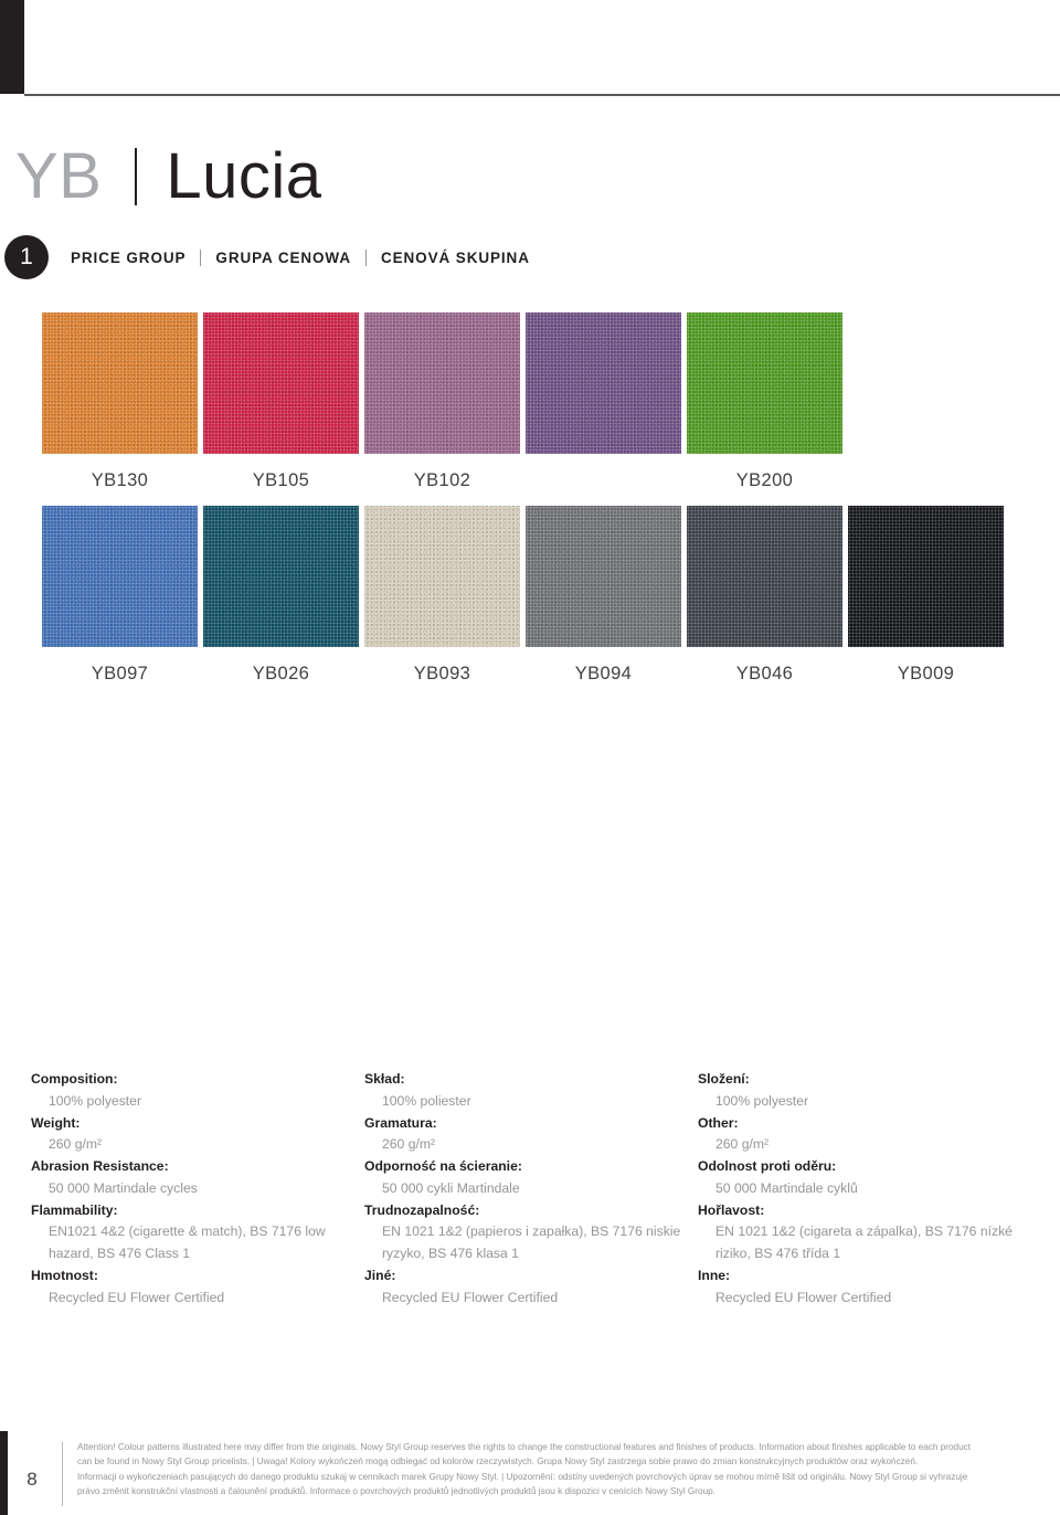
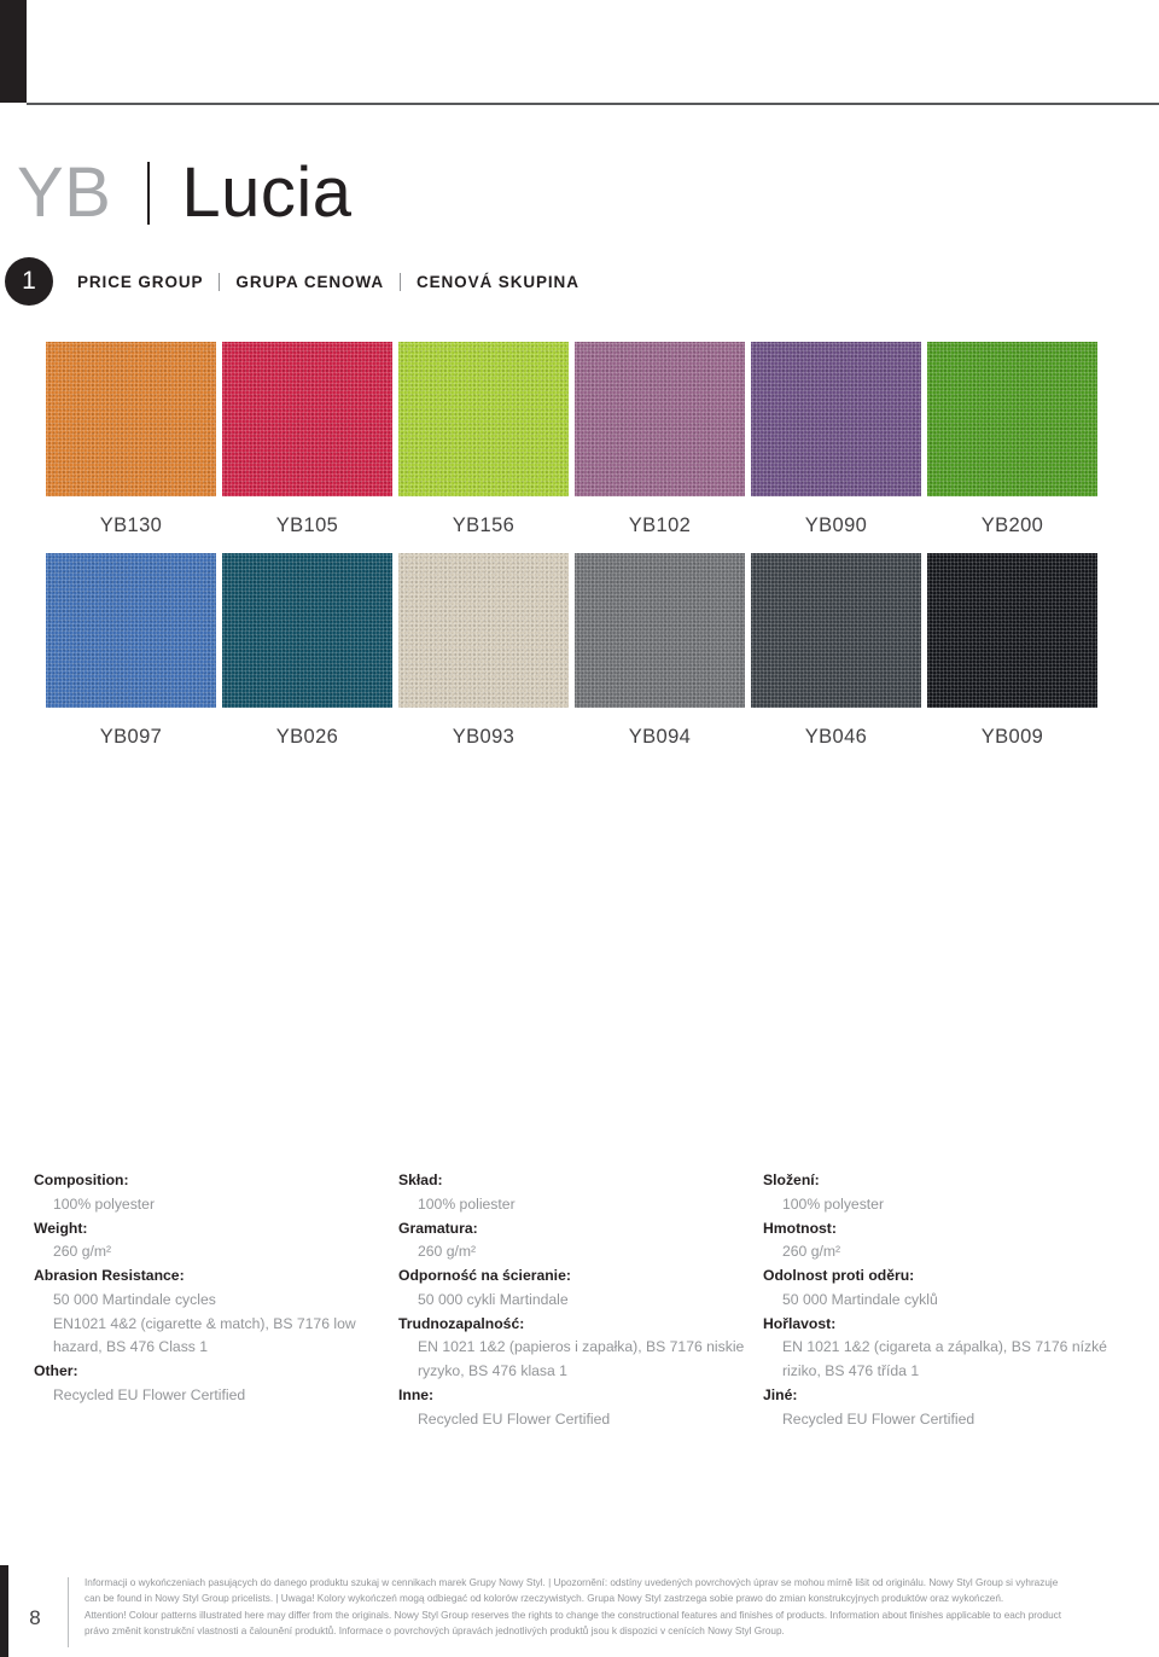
  YB
  Lucia
  1
  PRICE GROUP
  GRUPA CENOWA
  CENOVÁ SKUPINA
  YB130
  YB105
+ YB156
  YB102
+ YB090
  YB200
  YB097
  YB026
  YB093
  YB094
  YB046
  YB009
  Composition:
  100% polyester
  Weight:
  260 g/m²
  Abrasion Resistance:
  50 000 Martindale cycles
- Flammability:
  EN1021 4&2 (cigarette & match), BS 7176 low hazard, BS 476 Class 1
- Hmotnost:
+ Other:
  Recycled EU Flower Certified
  Skład:
  100% poliester
  Gramatura:
  260 g/m²
  Odporność na ścieranie:
  50 000 cykli Martindale
  Trudnozapalność:
  EN 1021 1&2 (papieros i zapałka), BS 7176 niskie ryzyko, BS 476 klasa 1
- Jiné:
+ Inne:
  Recycled EU Flower Certified
  Složení:
  100% polyester
- Other:
+ Hmotnost:
  260 g/m²
  Odolnost proti oděru:
  50 000 Martindale cyklů
  Hořlavost:
  EN 1021 1&2 (cigareta a zápalka), BS 7176 nízké riziko, BS 476 třída 1
- Inne:
+ Jiné:
  Recycled EU Flower Certified
  8
- Attention! Colour patterns illustrated here may differ from the originals. Nowy Styl Group reserves the rights to change the constructional features and finishes of products. Information about finishes applicable to each product
+ Informacji o wykończeniach pasujących do danego produktu szukaj w cennikach marek Grupy Nowy Styl. | Upozornění: odstíny uvedených povrchových úprav se mohou mírně lišit od originálu. Nowy Styl Group si vyhrazuje
  can be found in Nowy Styl Group pricelists. | Uwaga! Kolory wykończeń mogą odbiegać od kolorów rzeczywistych. Grupa Nowy Styl zastrzega sobie prawo do zmian konstrukcyjnych produktów oraz wykończeń.
- Informacji o wykończeniach pasujących do danego produktu szukaj w cennikach marek Grupy Nowy Styl. | Upozornění: odstíny uvedených povrchových úprav se mohou mírně lišit od originálu. Nowy Styl Group si vyhrazuje
+ Attention! Colour patterns illustrated here may differ from the originals. Nowy Styl Group reserves the rights to change the constructional features and finishes of products. Information about finishes applicable to each product
- právo změnit konstrukční vlastnosti a čalounění produktů. Informace o povrchových produktů jednotlivých produktů jsou k dispozici v cenících Nowy Styl Group.
+ právo změnit konstrukční vlastnosti a čalounění produktů. Informace o povrchových úpravách jednotlivých produktů jsou k dispozici v cenících Nowy Styl Group.
